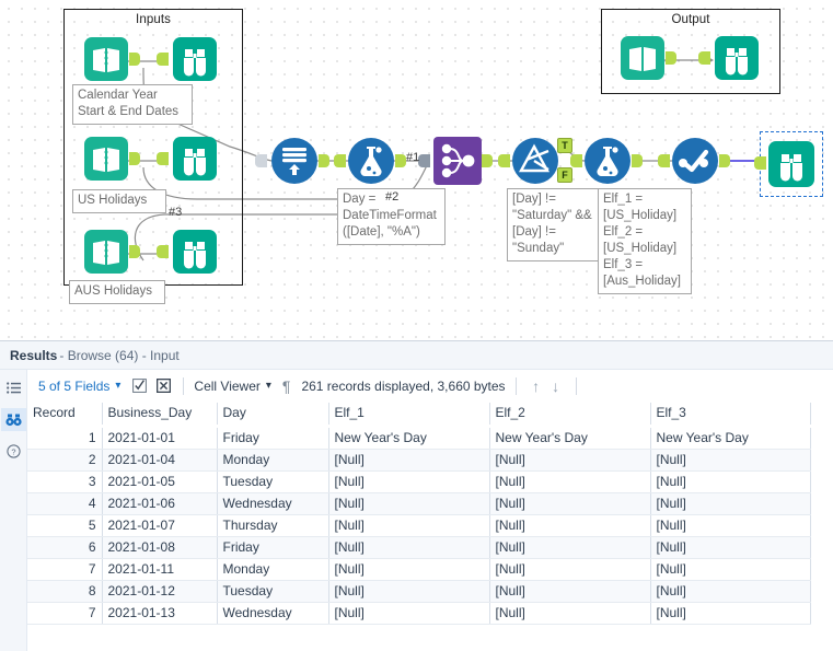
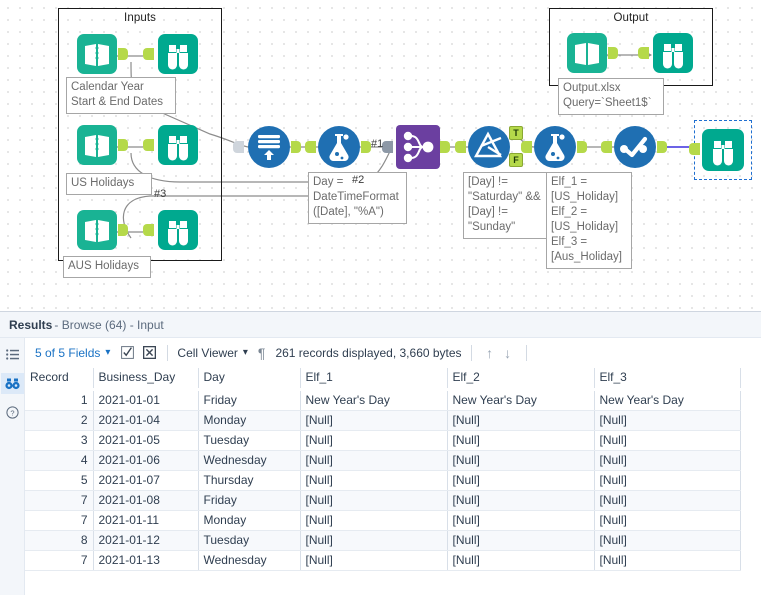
  Inputs
  Output
  T
  F
  Calendar Year
  Start & End Dates
  US Holidays
  AUS Holidays
+ Output.xlsx
+ Query=`Sheet1$`
  Day =
  DateTimeFormat
  ([Date], "%A")
  [Day] !=
  "Saturday" &&
  [Day] !=
  "Sunday"
  Elf_1 =
  [US_Holiday]
  Elf_2 =
  [US_Holiday]
  Elf_3 =
  [Aus_Holiday]
  #1
  #2
  #3
  Results
  - Browse (64) - Input
  ?
  5 of 5 Fields
  ▾
  Cell Viewer
  ▾
  ¶
  261 records displayed, 3,660 bytes
  ↑
  ↓
  Record	Business_Day	Day	Elf_1	Elf_2	Elf_3
  1	2021-01-01	Friday	New Year's Day	New Year's Day	New Year's Day
  2	2021-01-04	Monday	[Null]	[Null]	[Null]
  3	2021-01-05	Tuesday	[Null]	[Null]	[Null]
  4	2021-01-06	Wednesday	[Null]	[Null]	[Null]
  5	2021-01-07	Thursday	[Null]	[Null]	[Null]
- 6	2021-01-08	Friday	[Null]	[Null]	[Null]
+ 7	2021-01-08	Friday	[Null]	[Null]	[Null]
  7	2021-01-11	Monday	[Null]	[Null]	[Null]
  8	2021-01-12	Tuesday	[Null]	[Null]	[Null]
  7	2021-01-13	Wednesday	[Null]	[Null]	[Null]
